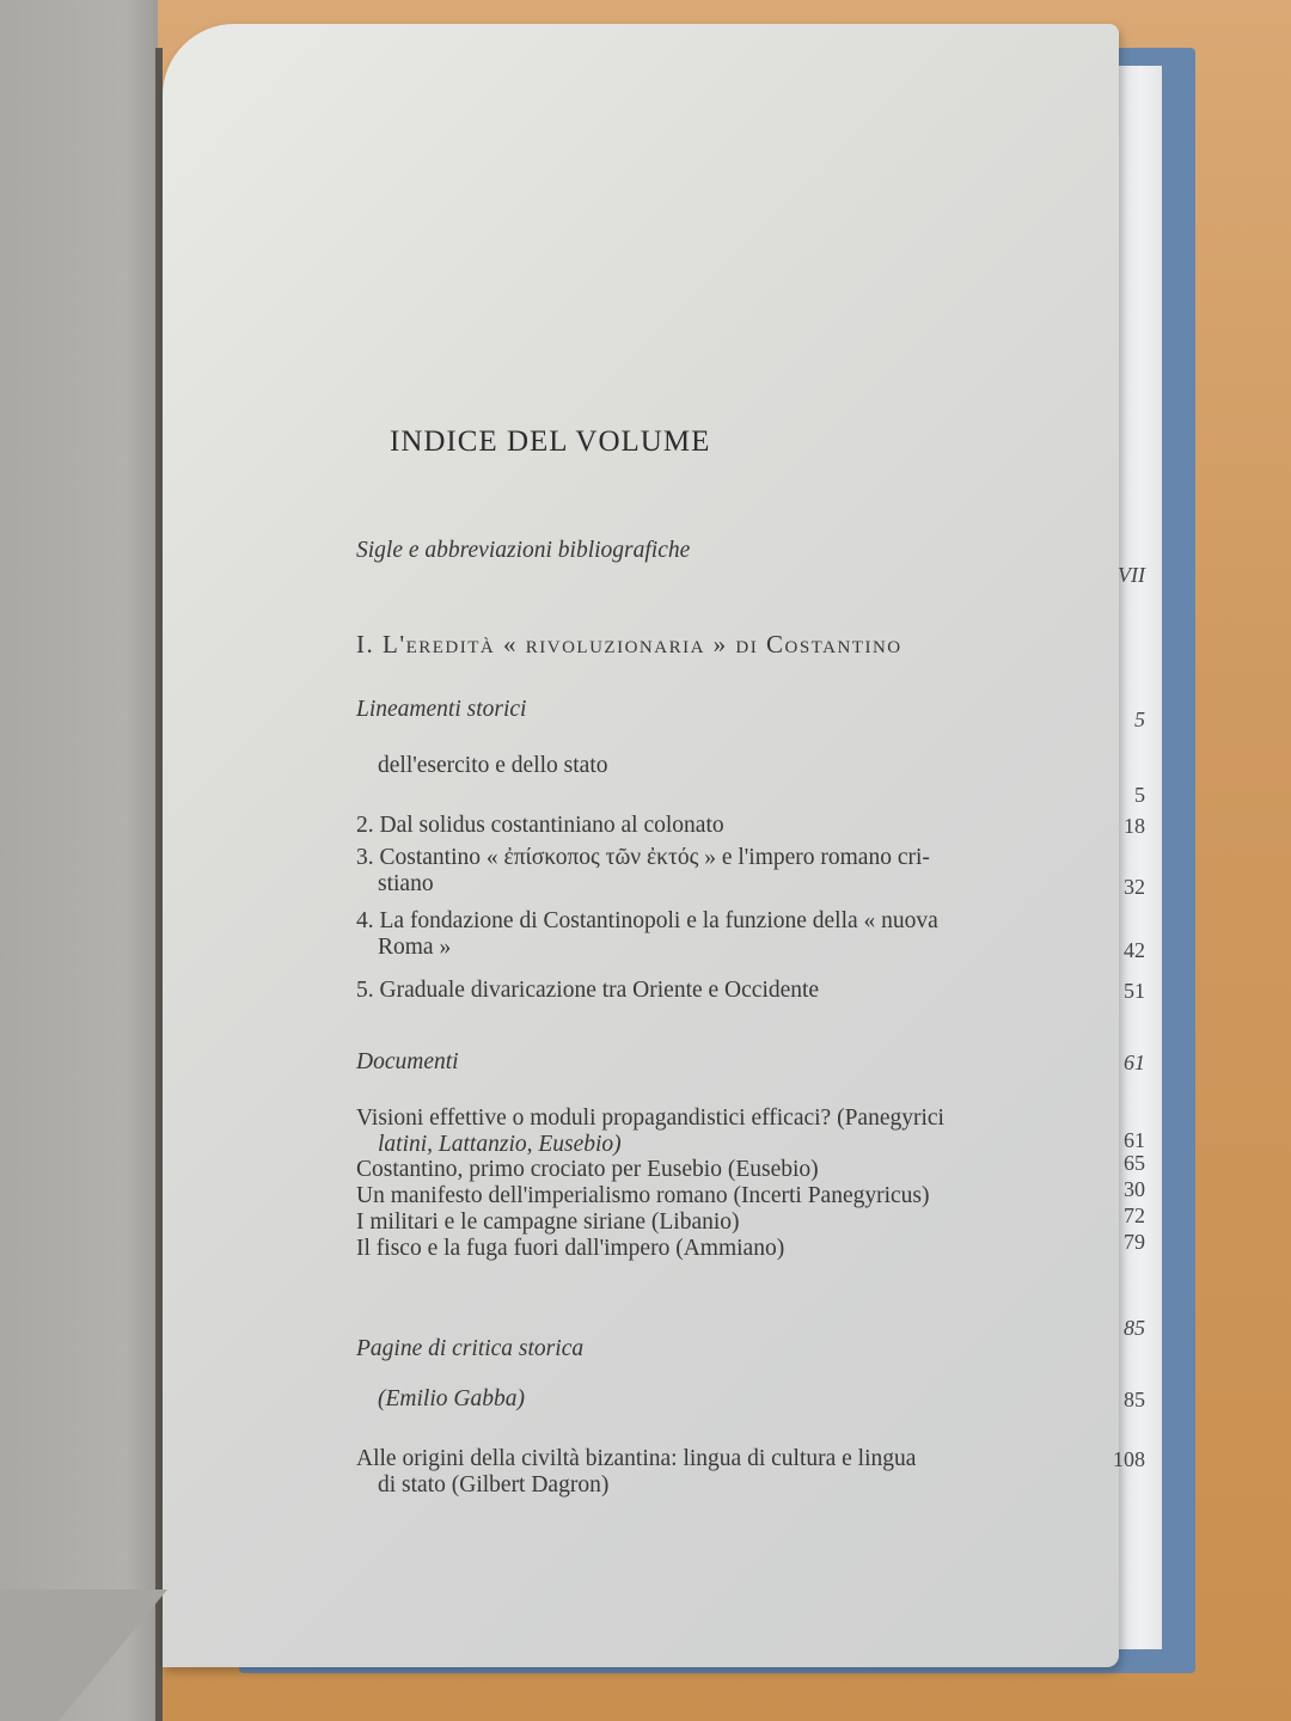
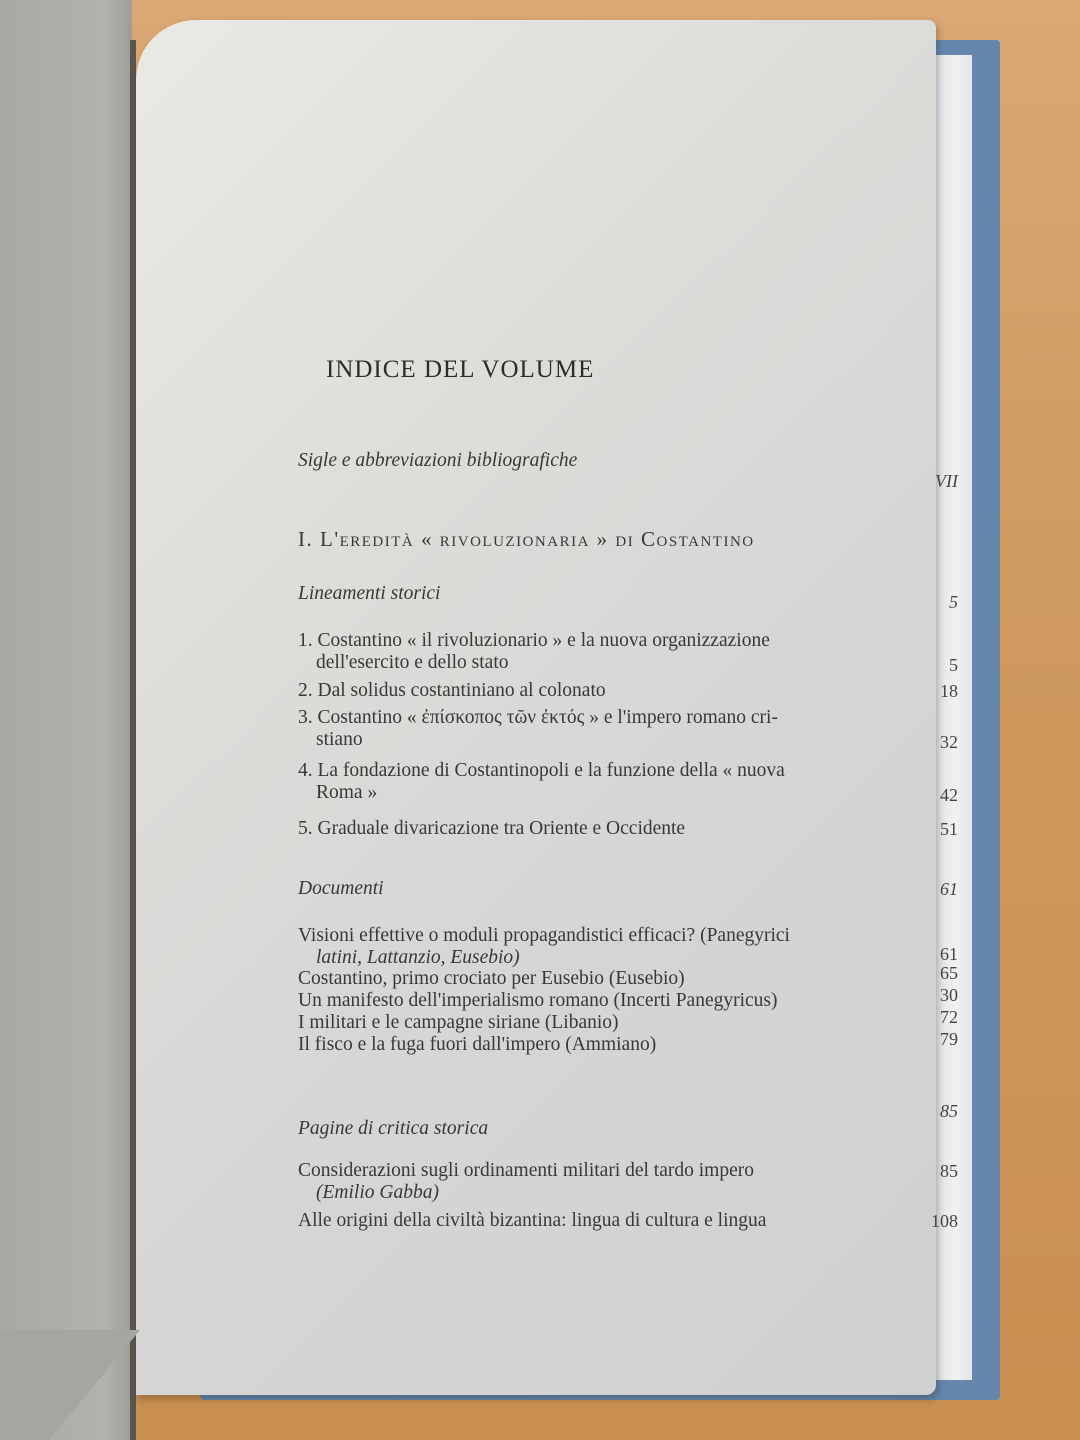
  INDICE DEL VOLUME
  Sigle e abbreviazioni bibliografiche
  VII
  I. L'eredità « rivoluzionaria » di Costantino
  Lineamenti storici
  5
+ 1. Costantino « il rivoluzionario » e la nuova organizzazione
  dell'esercito e dello stato
  5
  2. Dal solidus costantiniano al colonato
  18
  3. Costantino « ἐπίσκοπος τῶν ἐκτός » e l'impero romano cri-
  stiano
  32
  4. La fondazione di Costantinopoli e la funzione della « nuova
  Roma »
  42
  5. Graduale divaricazione tra Oriente e Occidente
  51
  Documenti
  61
  Visioni effettive o moduli propagandistici efficaci? (Panegyrici
  latini, Lattanzio, Eusebio)
  61
  Costantino, primo crociato per Eusebio (Eusebio)
  65
  Un manifesto dell'imperialismo romano (Incerti Panegyricus)
  30
  I militari e le campagne siriane (Libanio)
  72
  Il fisco e la fuga fuori dall'impero (Ammiano)
  79
  Pagine di critica storica
  85
+ Considerazioni sugli ordinamenti militari del tardo impero
  (Emilio Gabba)
  85
  Alle origini della civiltà bizantina: lingua di cultura e lingua
- di stato (Gilbert Dagron)
  108
